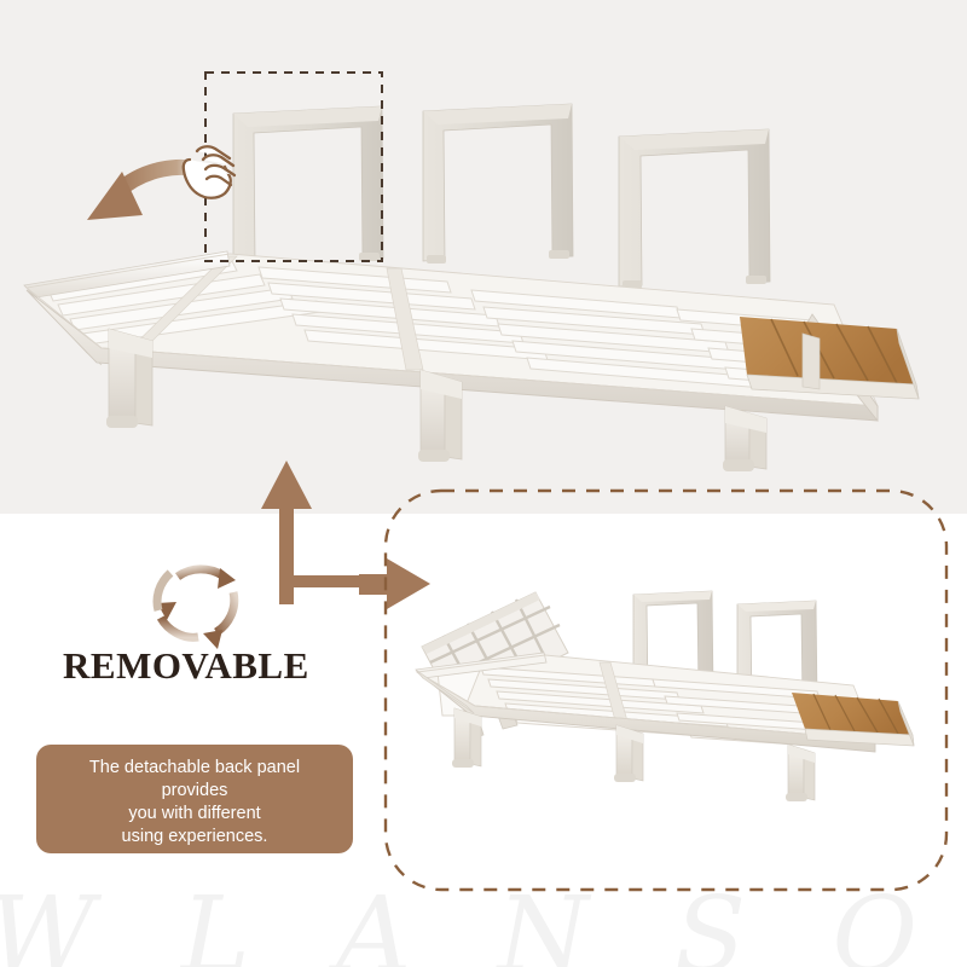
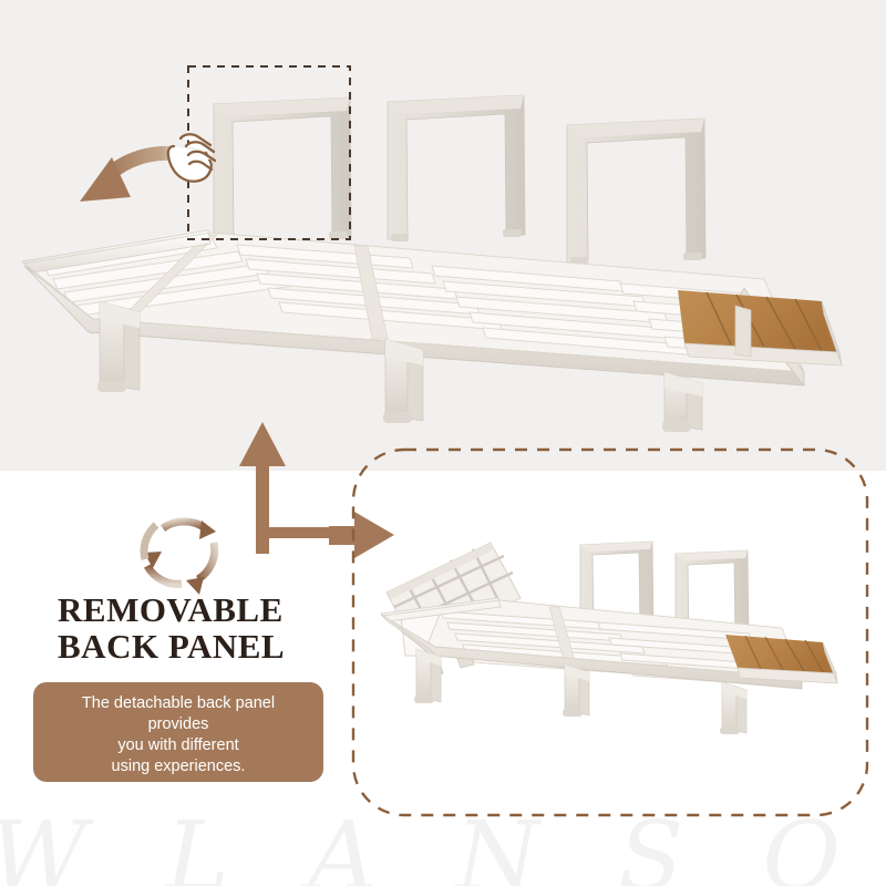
  W L A N S O
  REMOVABLE
+ BACK PANEL
  The detachable back panel
  provides
  you with different
  using experiences.
